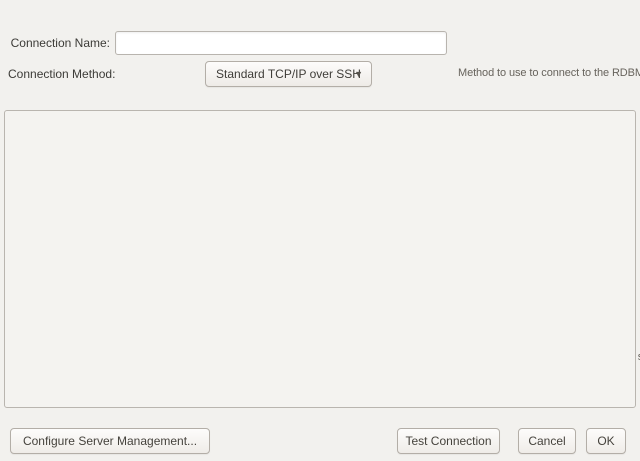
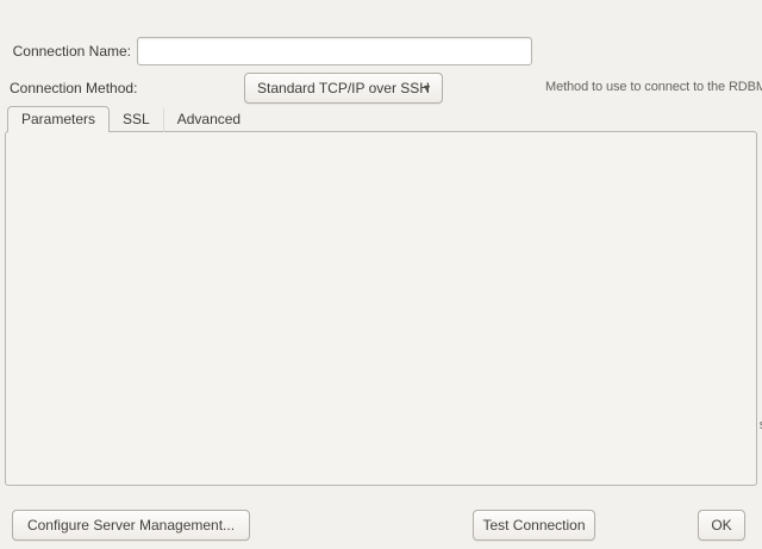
  Connection Name:
  Connection Method:
  Standard TCP/IP over SSH
  ▼
  Method to use to connect to the RDBM
+ Parameters
+ SSL
+ Advanced
  Configure Server Management...
  Test Connection
- Cancel
  OK
